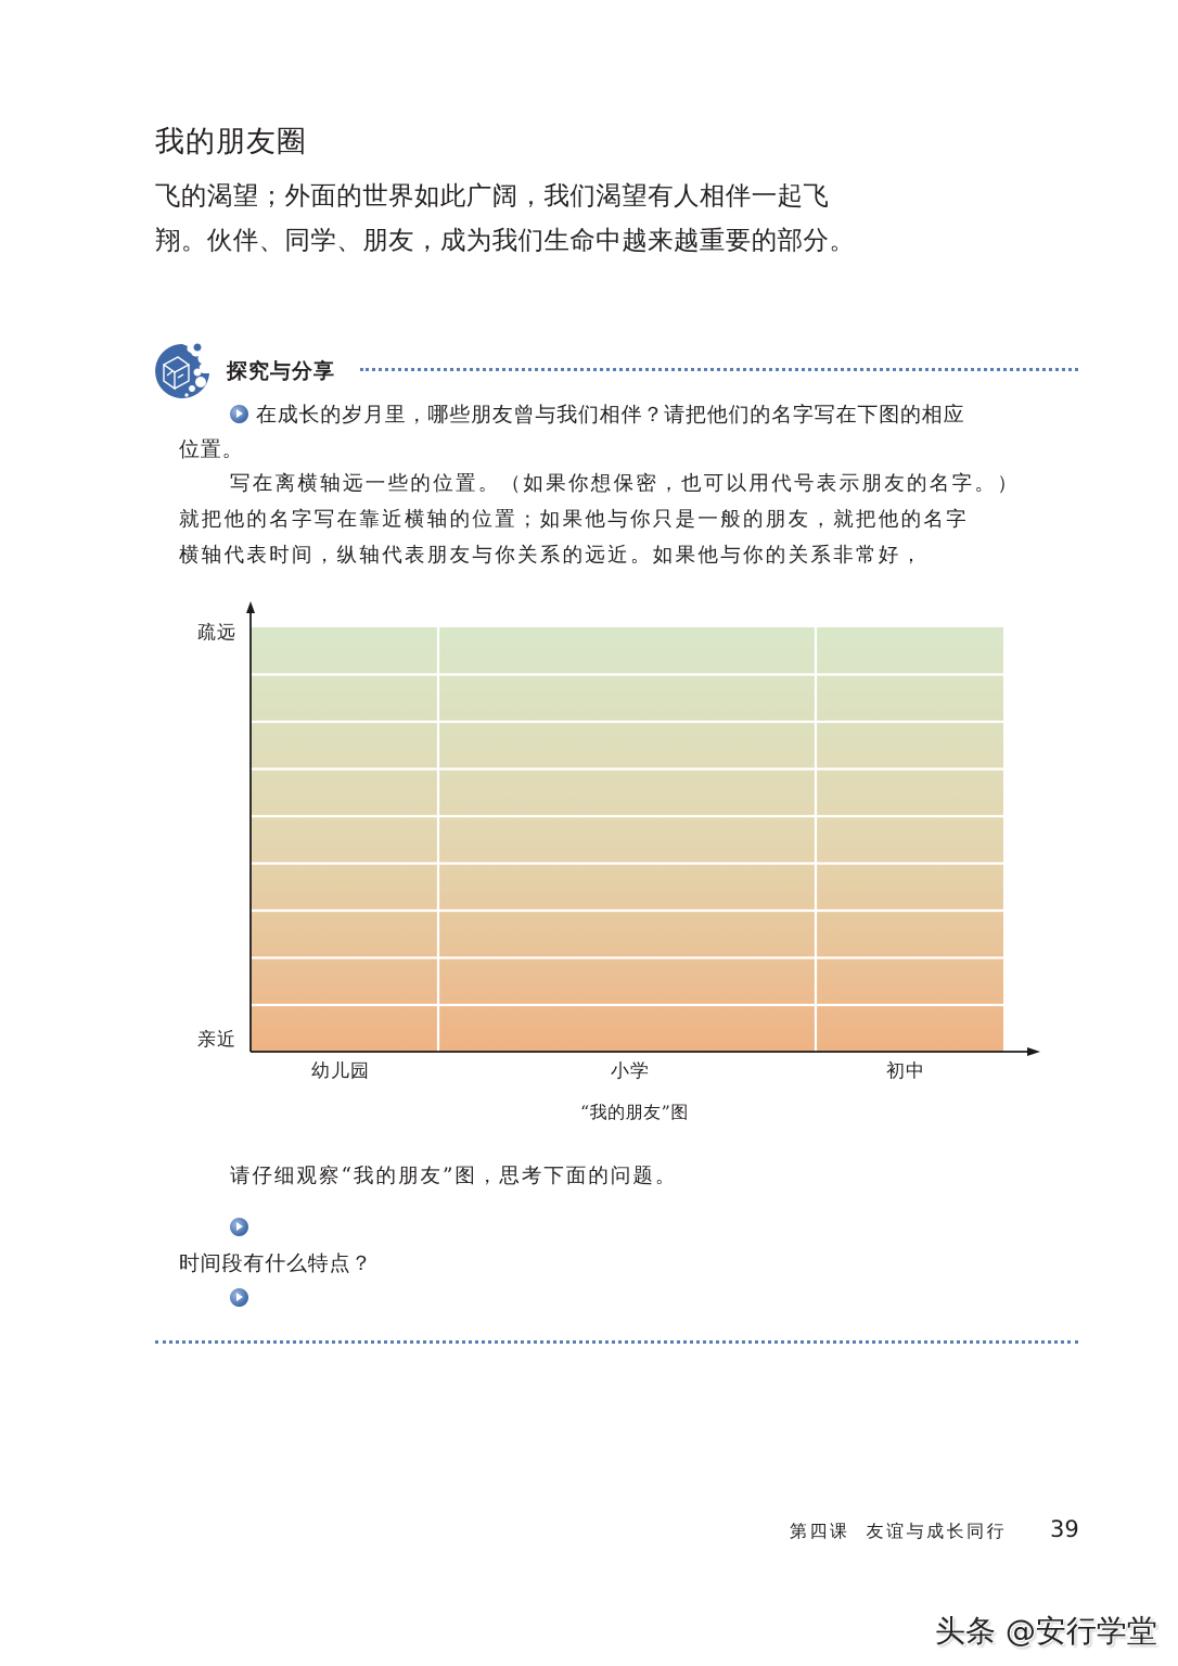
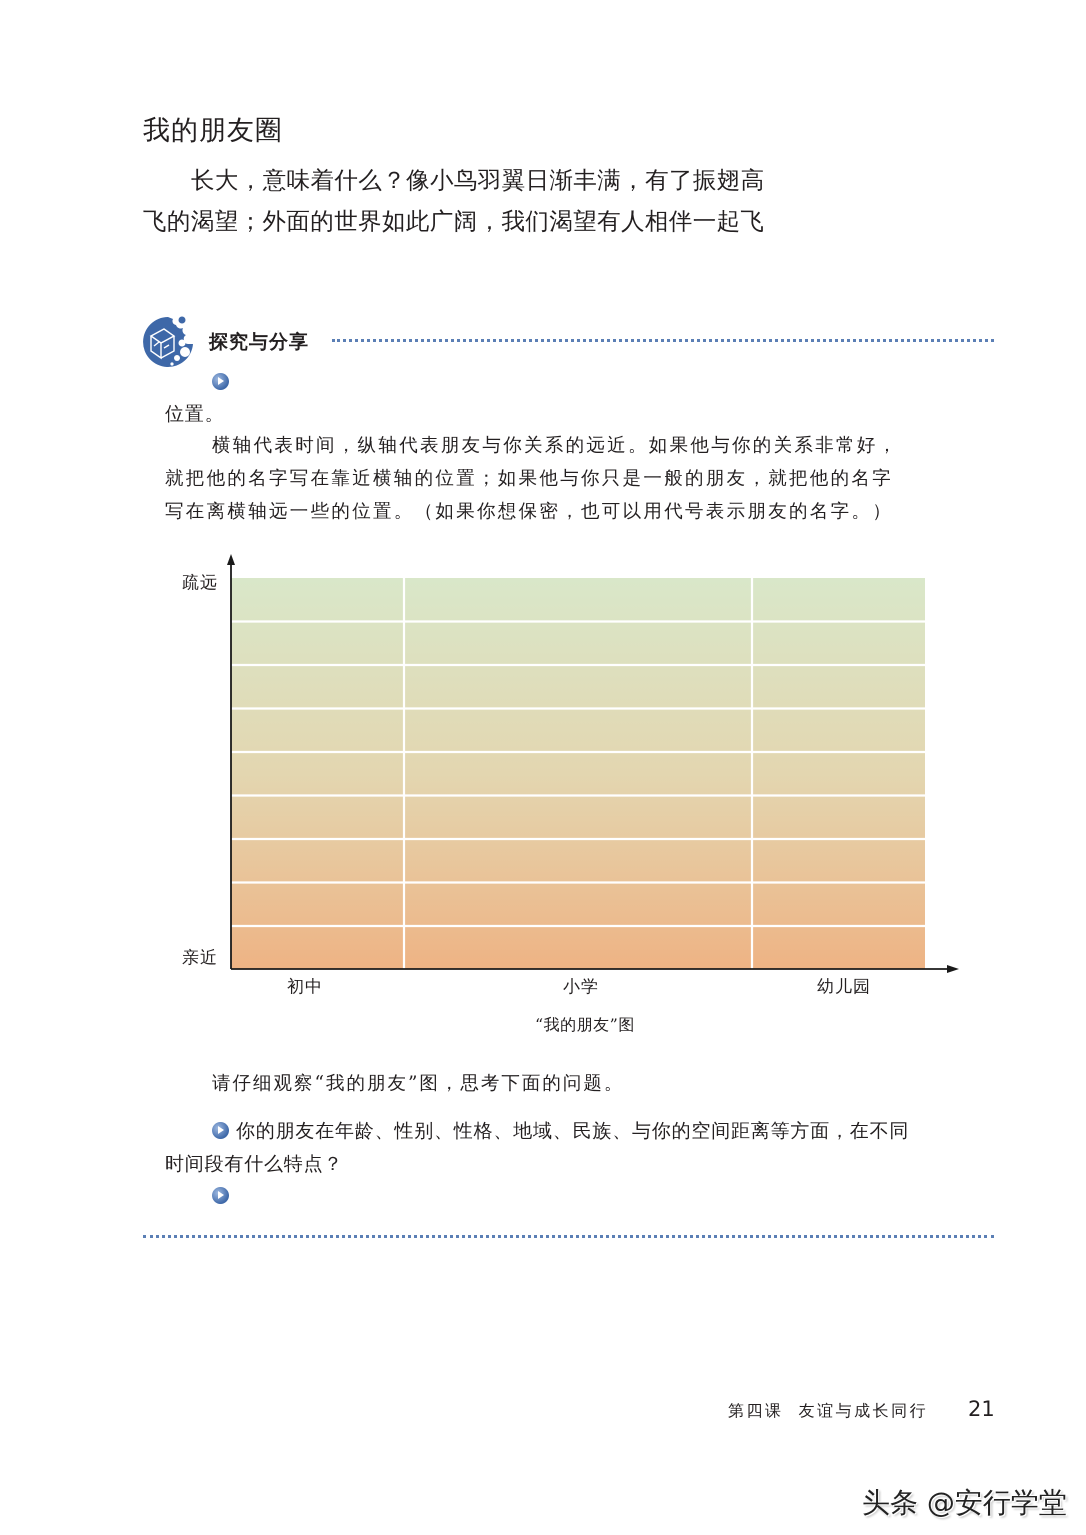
  我的朋友圈
+ 长大，意味着什么？像小鸟羽翼日渐丰满，有了振翅高
  飞的渴望；外面的世界如此广阔，我们渴望有人相伴一起飞
- 翔。伙伴、同学、朋友，成为我们生命中越来越重要的部分。
  探究与分享
- 在成长的岁月里，哪些朋友曾与我们相伴？请把他们的名字写在下图的相应
  位置。
- 写在离横轴远一些的位置。（如果你想保密，也可以用代号表示朋友的名字。）
+ 横轴代表时间，纵轴代表朋友与你关系的远近。如果他与你的关系非常好，
  就把他的名字写在靠近横轴的位置；如果他与你只是一般的朋友，就把他的名字
- 横轴代表时间，纵轴代表朋友与你关系的远近。如果他与你的关系非常好，
+ 写在离横轴远一些的位置。（如果你想保密，也可以用代号表示朋友的名字。）
  疏远
  亲近
- 幼儿园
+ 初中
  小学
- 初中
+ 幼儿园
  “我的朋友”图
  请仔细观察“我的朋友”图，思考下面的问题。
+ 你的朋友在年龄、性别、性格、地域、民族、与你的空间距离等方面，在不同
  时间段有什么特点？
  第四课 友谊与成长同行
- 39
+ 21
  头条 @安行学堂
